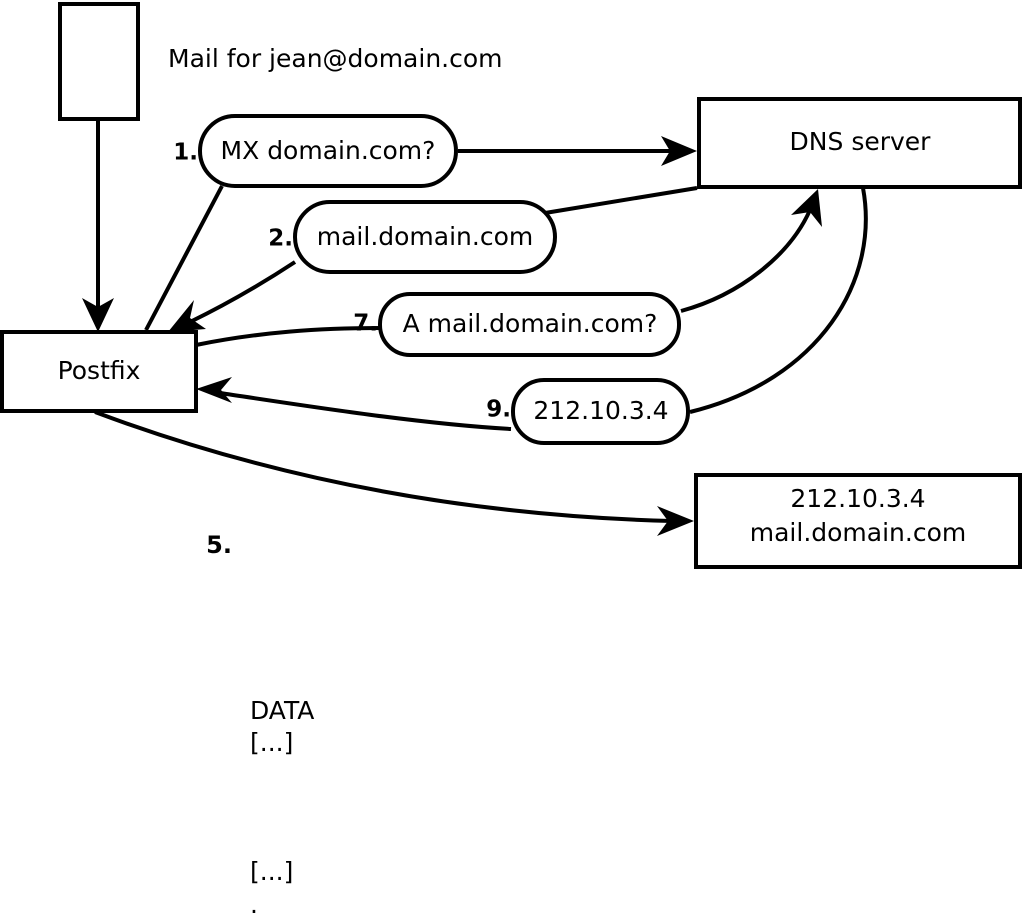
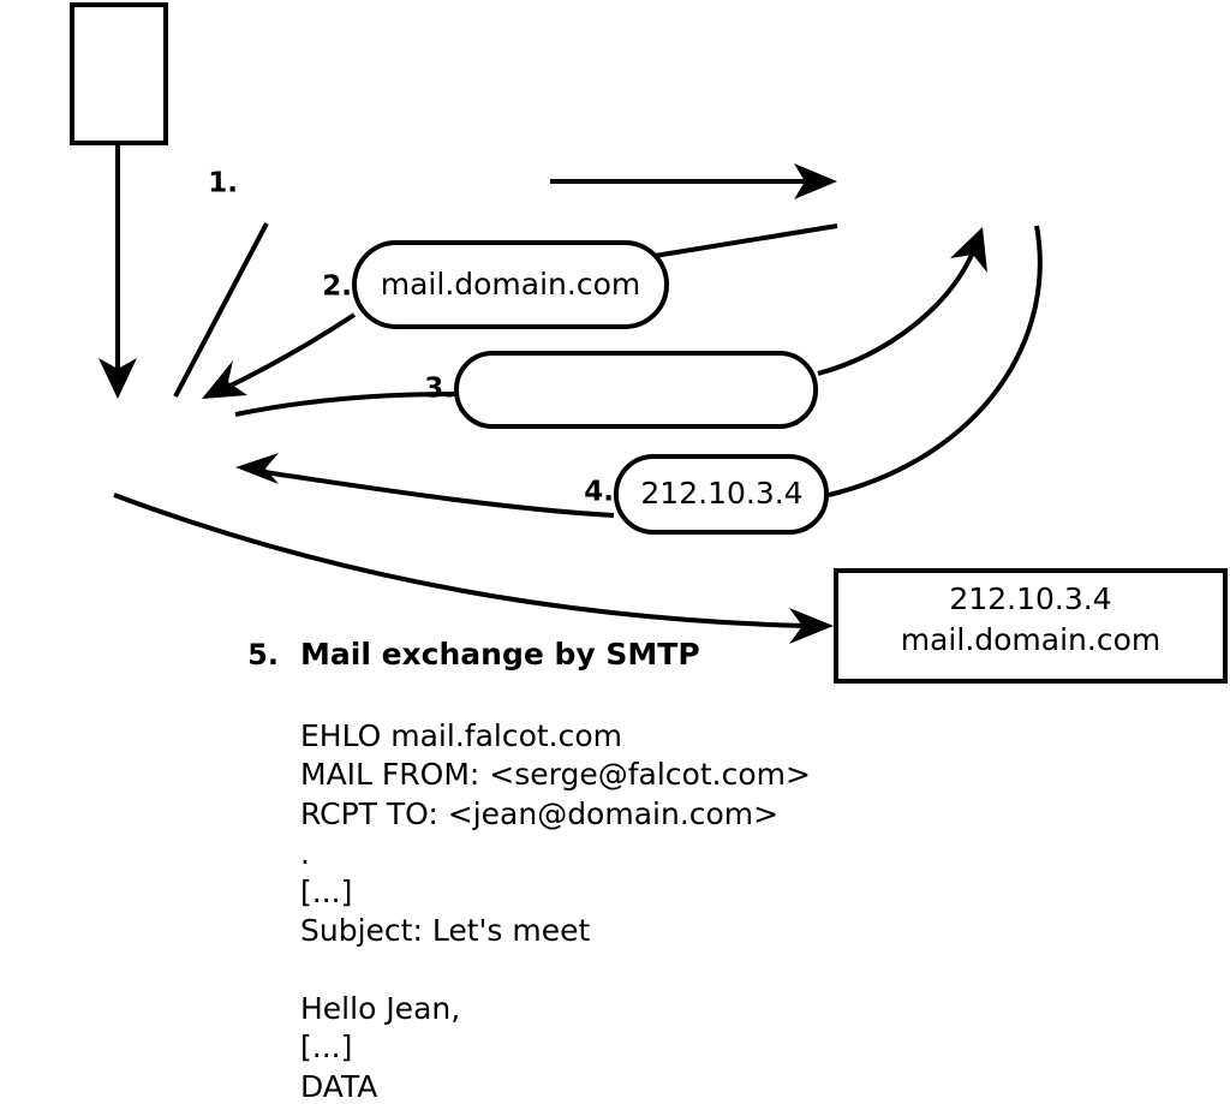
- Postfix
- DNS server
  212.10.3.4
  mail.domain.com
- MX domain.com?
  1.
  mail.domain.com
  2.
- A mail.domain.com?
- 7.
+ 3.
  212.10.3.4
- 9.
+ 4.
- Mail for jean@domain.com
  5.
+ Mail exchange by SMTP
+ EHLO mail.falcot.com
+ MAIL FROM: <serge@falcot.com>
+ RCPT TO: <jean@domain.com>
- DATA
+ .
  [...]
+ Subject: Let's meet
+ Hello Jean,
  [...]
- .
+ DATA
